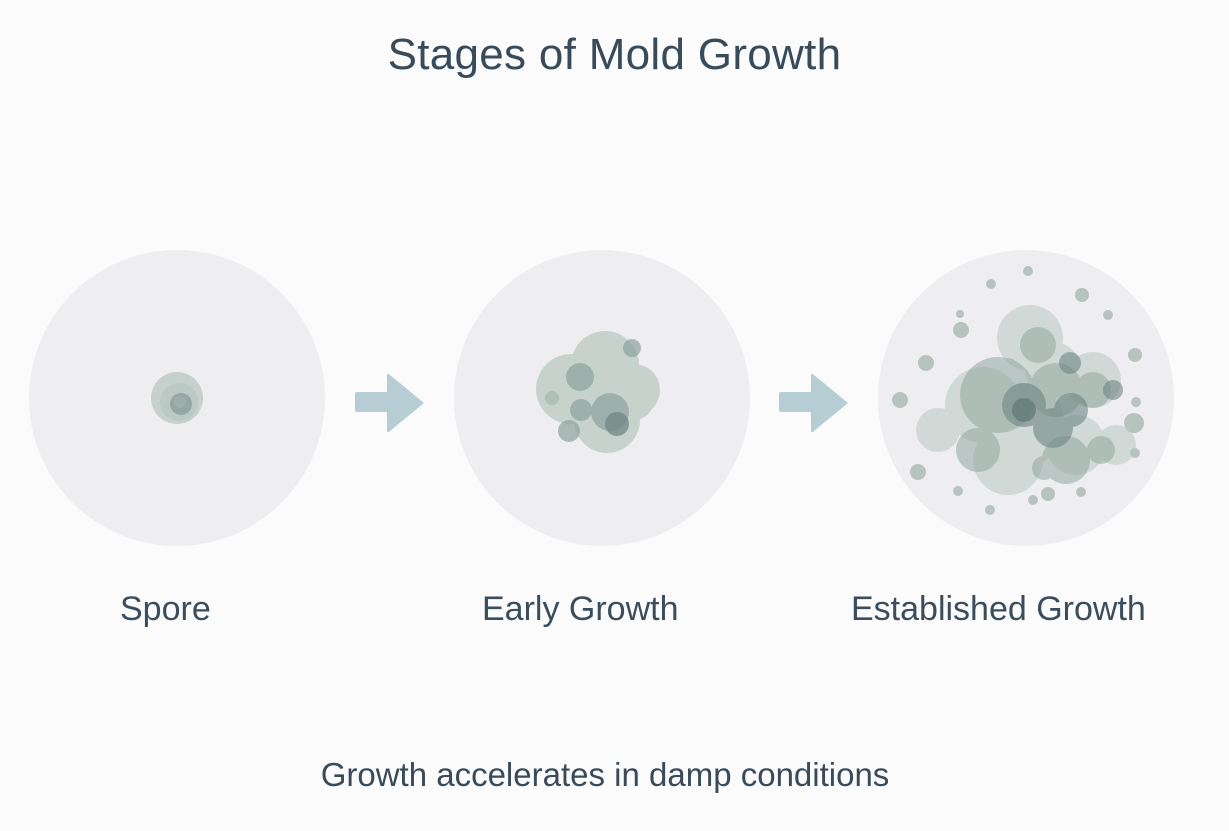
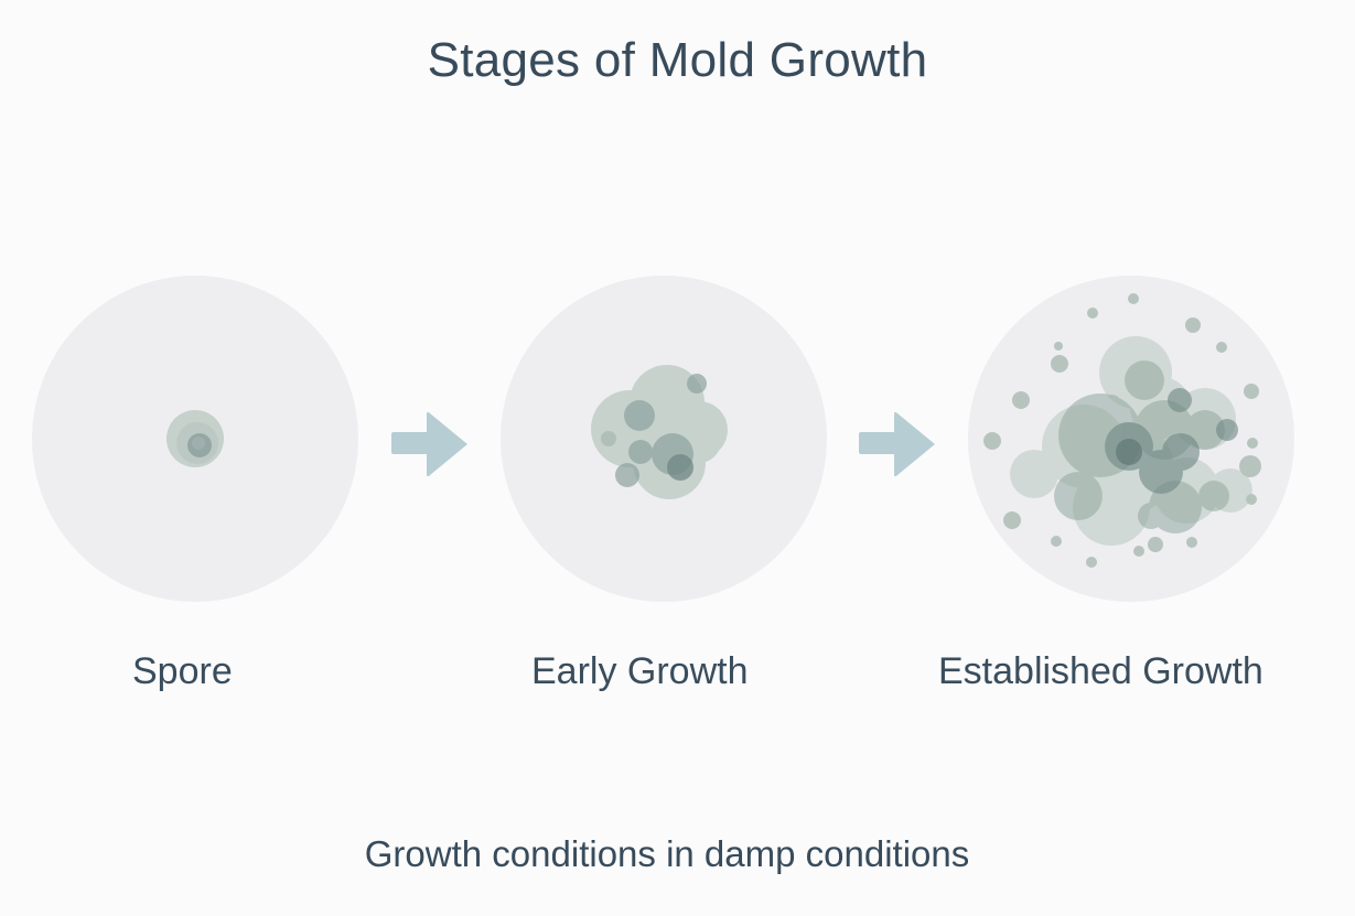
  Stages of Mold Growth
  Spore
  Early Growth
  Established Growth
- Growth accelerates in damp conditions
+ Growth conditions in damp conditions
